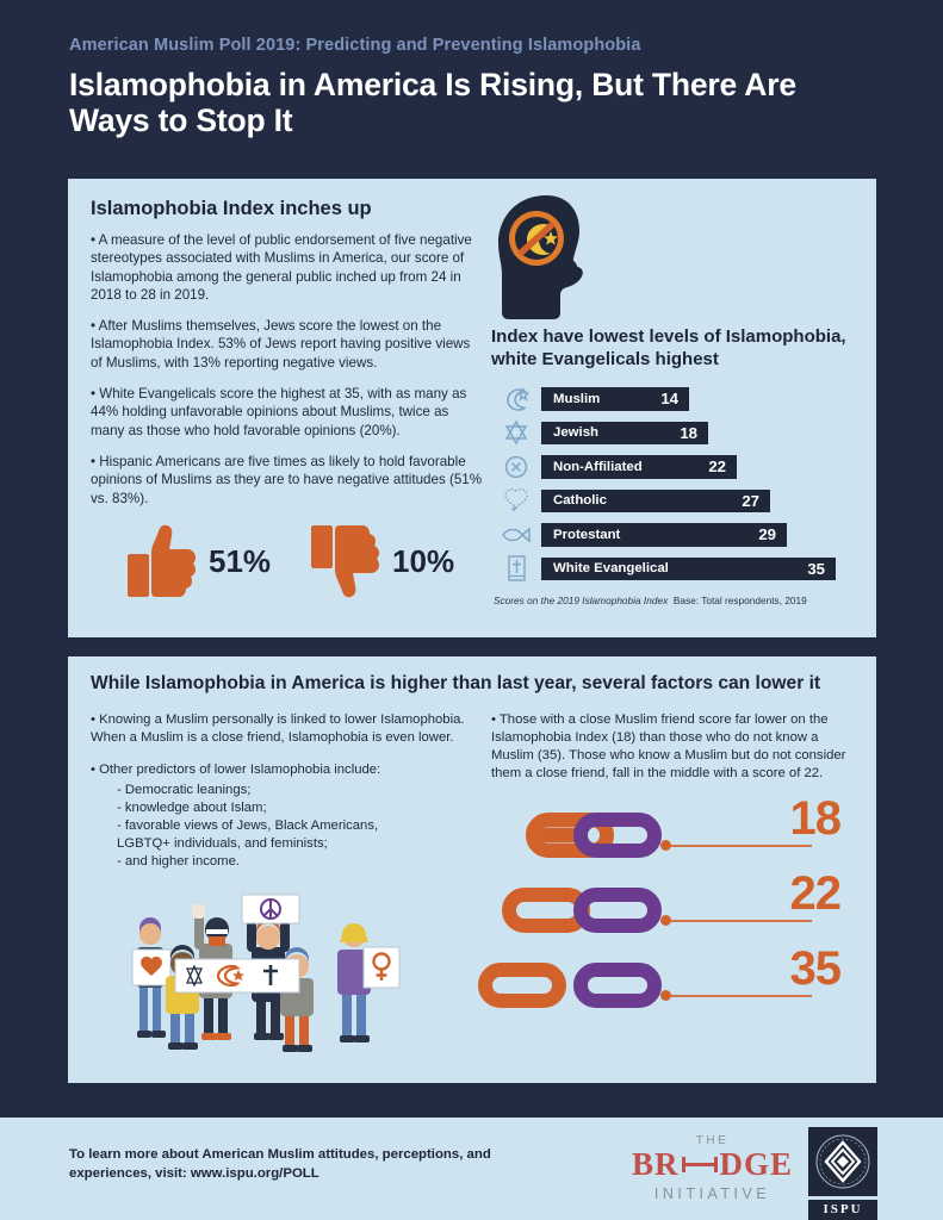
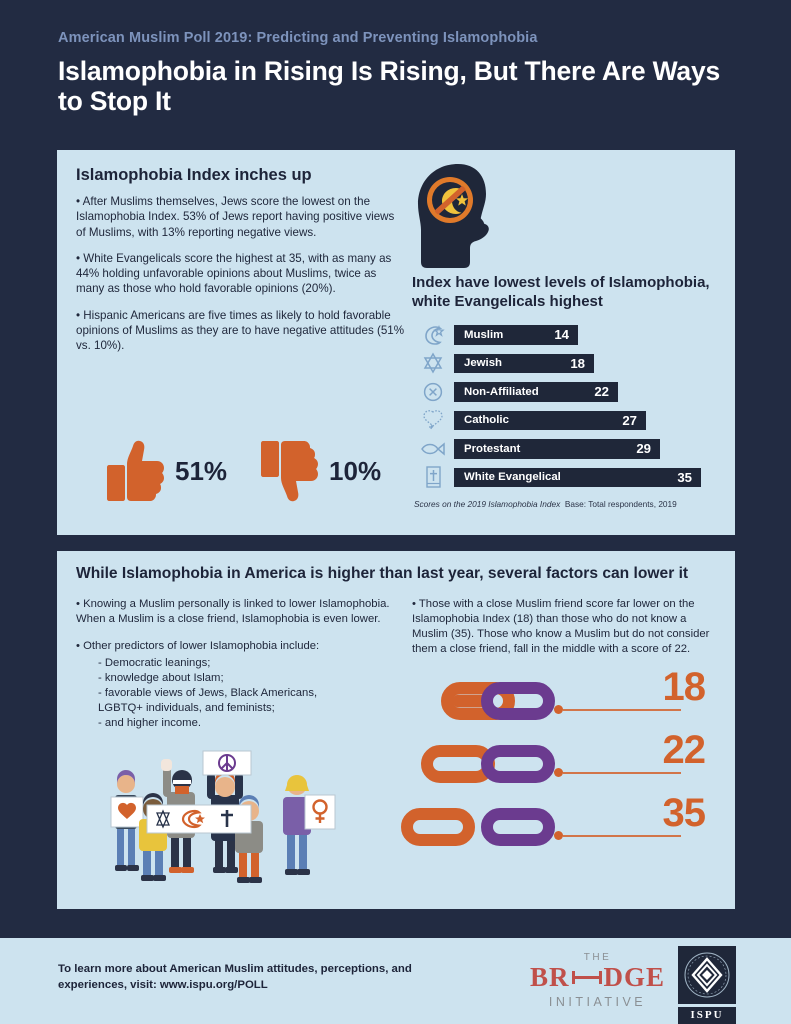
  American Muslim Poll 2019: Predicting and Preventing Islamophobia
- Islamophobia in America Is Rising, But There Are Ways to Stop It
+ Islamophobia in Rising Is Rising, But There Are Ways to Stop It
  Islamophobia Index inches up
- • A measure of the level of public endorsement of five negative stereotypes associated with Muslims in America, our score of Islamophobia among the general public inched up from 24 in 2018 to 28 in 2019.
  • After Muslims themselves, Jews score the lowest on the Islamophobia Index. 53% of Jews report having positive views of Muslims, with 13% reporting negative views.
  • White Evangelicals score the highest at 35, with as many as 44% holding unfavorable opinions about Muslims, twice as many as those who hold favorable opinions (20%).
- • Hispanic Americans are five times as likely to hold favorable opinions of Muslims as they are to have negative attitudes (51% vs. 83%).
+ • Hispanic Americans are five times as likely to hold favorable opinions of Muslims as they are to have negative attitudes (51% vs. 10%).
  51%
  10%
  Index have lowest levels of Islamophobia, white Evangelicals highest
  Muslim
  14
  Jewish
  18
  Non-Affiliated
  22
  Catholic
  27
  Protestant
  29
  White Evangelical
  35
  Scores on the 2019 Islamophobia Index Base: Total respondents, 2019
  While Islamophobia in America is higher than last year, several factors can lower it
  • Knowing a Muslim personally is linked to lower Islamophobia. When a Muslim is a close friend, Islamophobia is even lower.
  • Other predictors of lower Islamophobia include:
  - Democratic leanings;
  - knowledge about Islam;
  - favorable views of Jews, Black Americans,
  LGBTQ+ individuals, and feminists;
  - and higher income.
  • Those with a close Muslim friend score far lower on the Islamophobia Index (18) than those who do not know a Muslim (35). Those who know a Muslim but do not consider them a close friend, fall in the middle with a score of 22.
  18
  22
  35
  To learn more about American Muslim attitudes, perceptions, and experiences, visit: www.ispu.org/POLL
  THE
  BR
  DGE
  INITIATIVE
  ISPU
